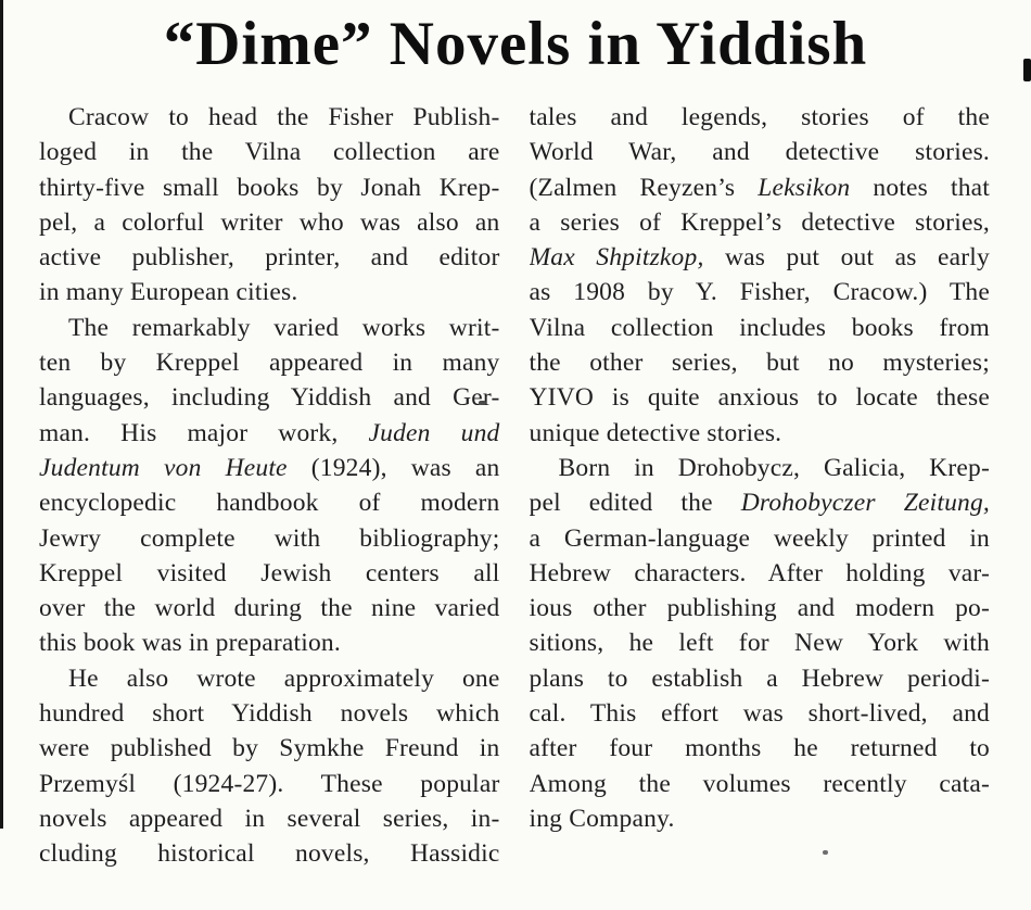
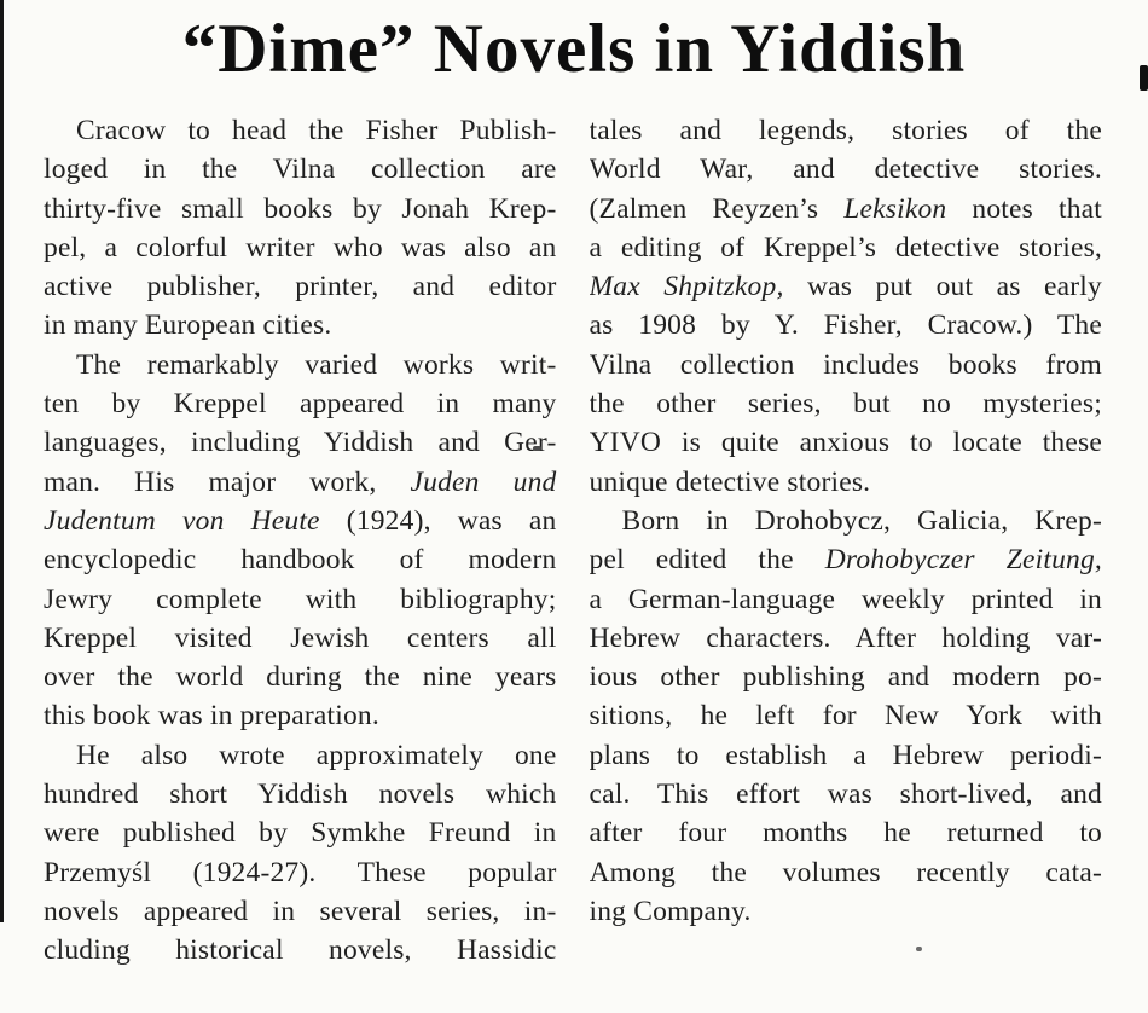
  “Dime” Novels in Yiddish
  Cracow to head the Fisher Publish-
  loged in the Vilna collection are
  thirty-five small books by Jonah Krep-
  pel, a colorful writer who was also an
  active publisher, printer, and editor
  in many European cities.
  The remarkably varied works writ-
  ten by Kreppel appeared in many
  languages, including Yiddish and Ger-
  man. His major work, Juden und
  Judentum von Heute (1924), was an
  encyclopedic handbook of modern
  Jewry complete with bibliography;
  Kreppel visited Jewish centers all
- over the world during the nine varied
+ over the world during the nine years
  this book was in preparation.
  He also wrote approximately one
  hundred short Yiddish novels which
  were published by Symkhe Freund in
  Przemyśl (1924-27). These popular
  novels appeared in several series, in-
  cluding historical novels, Hassidic
  tales and legends, stories of the
  World War, and detective stories.
  (Zalmen Reyzen’s Leksikon notes that
- a series of Kreppel’s detective stories,
+ a editing of Kreppel’s detective stories,
  Max Shpitzkop, was put out as early
  as 1908 by Y. Fisher, Cracow.) The
  Vilna collection includes books from
  the other series, but no mysteries;
  YIVO is quite anxious to locate these
  unique detective stories.
  Born in Drohobycz, Galicia, Krep-
  pel edited the Drohobyczer Zeitung,
  a German-language weekly printed in
  Hebrew characters. After holding var-
  ious other publishing and modern po-
  sitions, he left for New York with
  plans to establish a Hebrew periodi-
  cal. This effort was short-lived, and
  after four months he returned to
  Among the volumes recently cata-
  ing Company.
